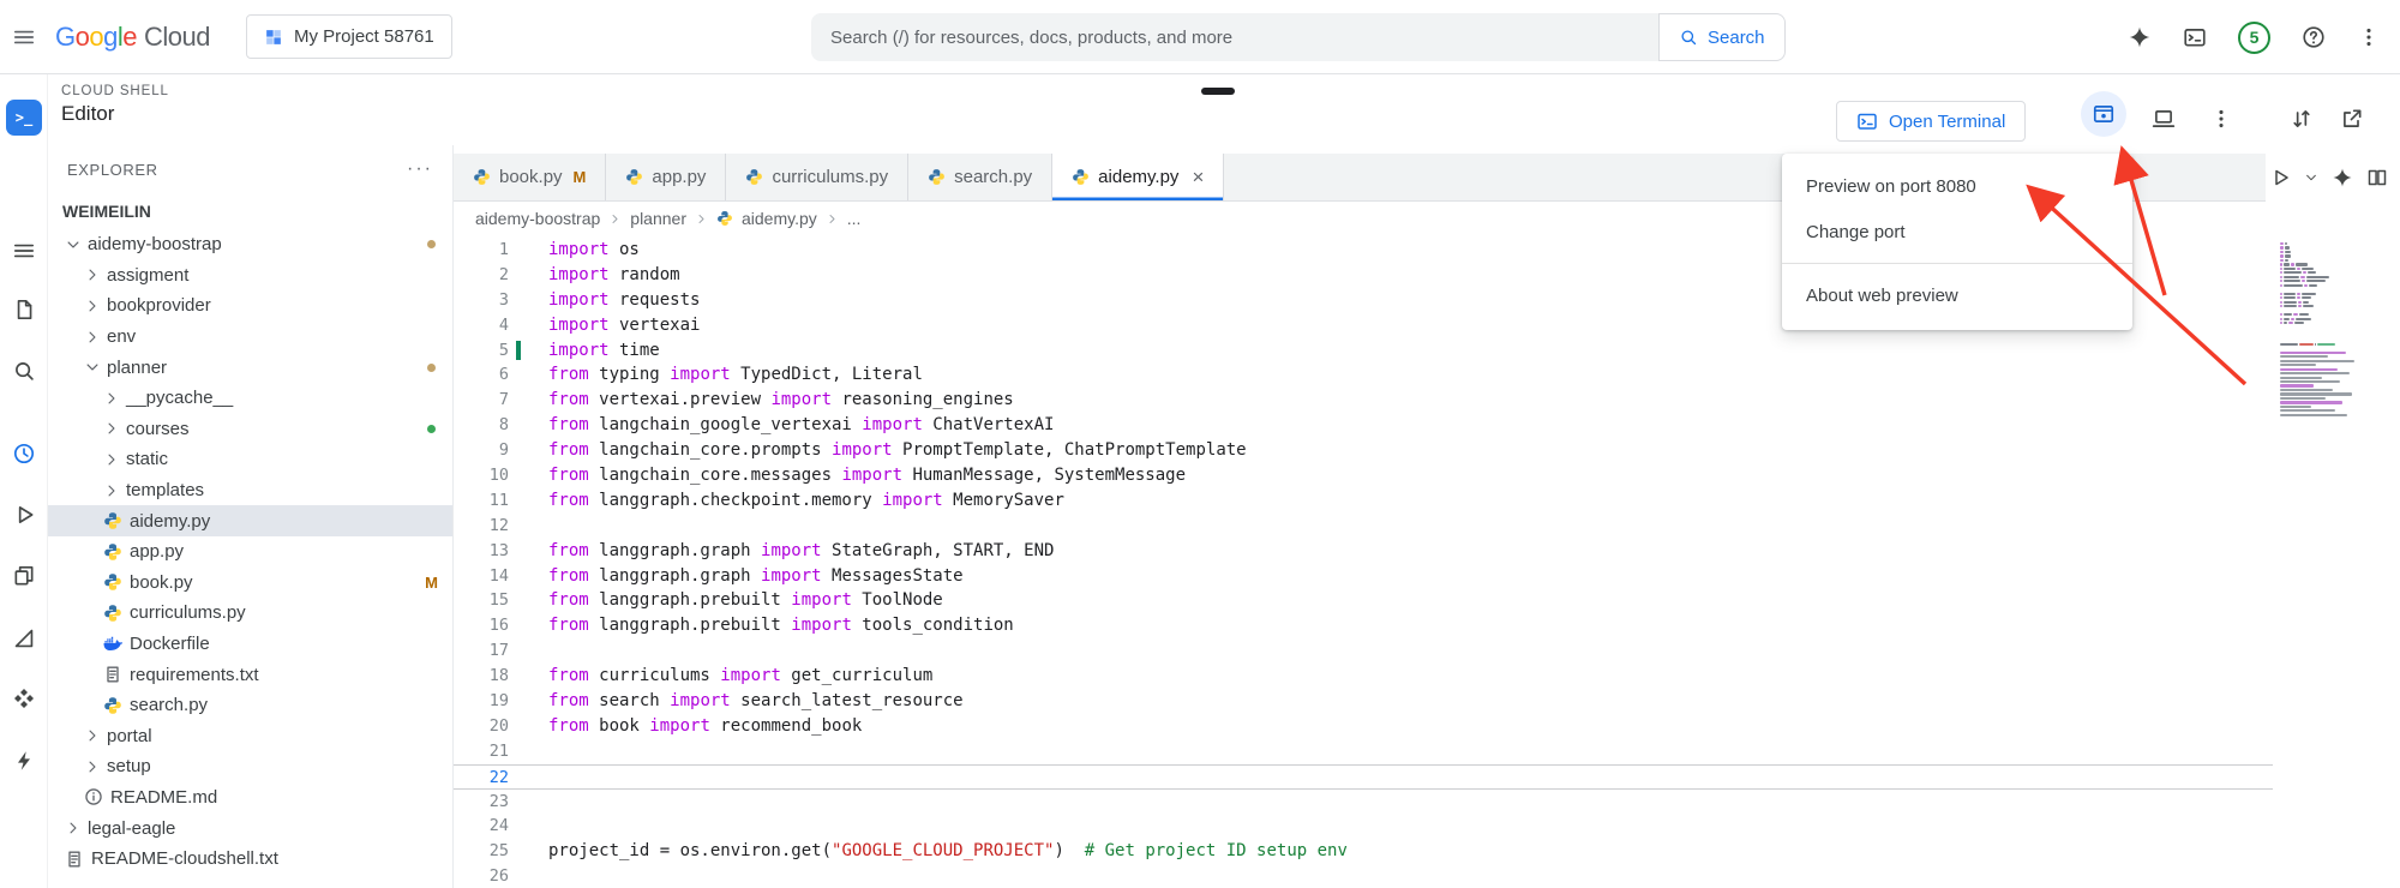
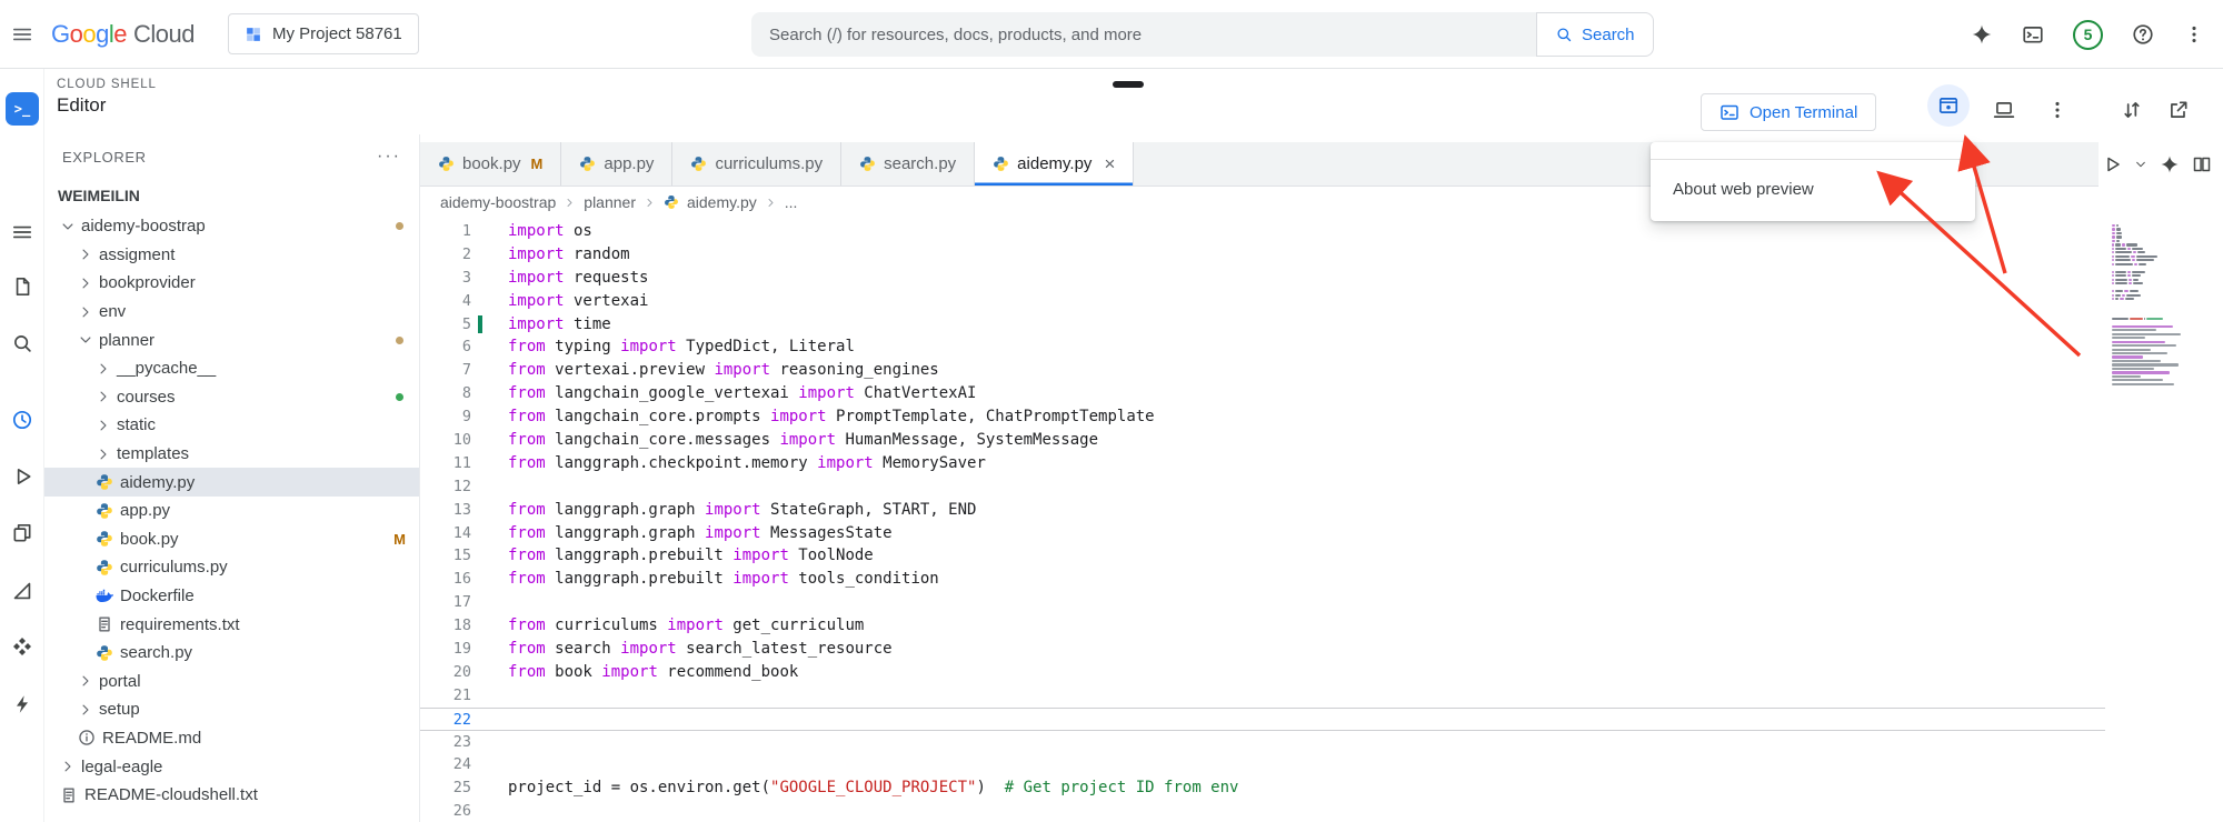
  Google
  Cloud
  My Project 58761
  Search (/) for resources, docs, products, and more
  Search
  5
  CLOUD SHELL
  Editor
  Open Terminal
  >_
  EXPLORER
  ···
  WEIMEILIN
  aidemy-boostrap
  assigment
  bookprovider
  env
  planner
  __pycache__
  courses
  static
  templates
  aidemy.py
  app.py
  book.py
  M
  curriculums.py
  Dockerfile
  requirements.txt
  search.py
  portal
  setup
  README.md
  legal-eagle
  README-cloudshell.txt
  book.py
  M
  app.py
  curriculums.py
  search.py
  aidemy.py
  ×
  aidemy-boostrap
  planner
  aidemy.py
  ...
  1
  import os
  2
  import random
  3
  import requests
  4
  import vertexai
  5
  import time
  6
  from typing import TypedDict, Literal
  7
  from vertexai.preview import reasoning_engines
  8
  from langchain_google_vertexai import ChatVertexAI
  9
  from langchain_core.prompts import PromptTemplate, ChatPromptTemplate
  10
  from langchain_core.messages import HumanMessage, SystemMessage
  11
  from langgraph.checkpoint.memory import MemorySaver
  12
  13
  from langgraph.graph import StateGraph, START, END
  14
  from langgraph.graph import MessagesState
  15
  from langgraph.prebuilt import ToolNode
  16
  from langgraph.prebuilt import tools_condition
  17
  18
  from curriculums import get_curriculum
  19
  from search import search_latest_resource
  20
  from book import recommend_book
  21
  22
  23
  24
  25
- project_id = os.environ.get("GOOGLE_CLOUD_PROJECT") # Get project ID setup env
+ project_id = os.environ.get("GOOGLE_CLOUD_PROJECT") # Get project ID from env
  26
- Preview on port 8080
- Change port
  About web preview
